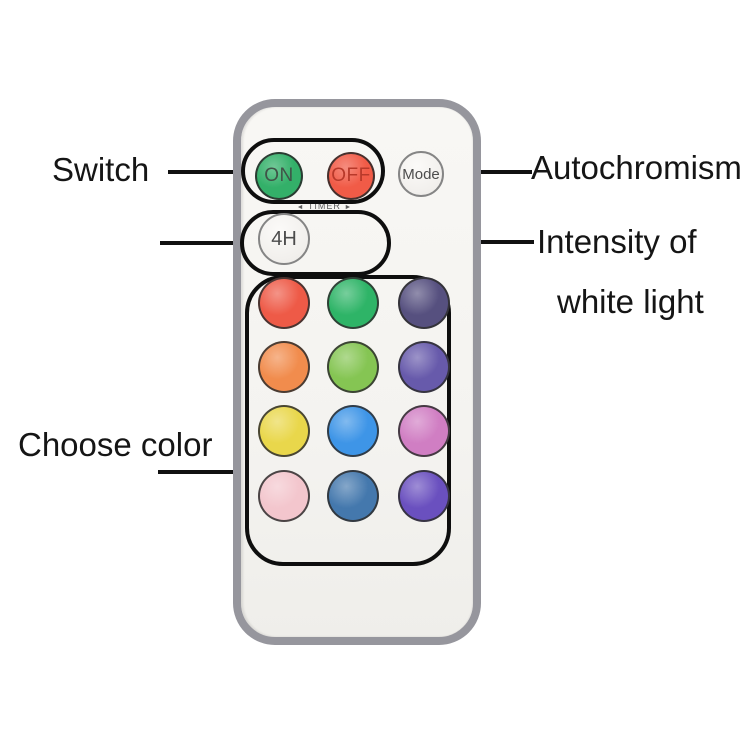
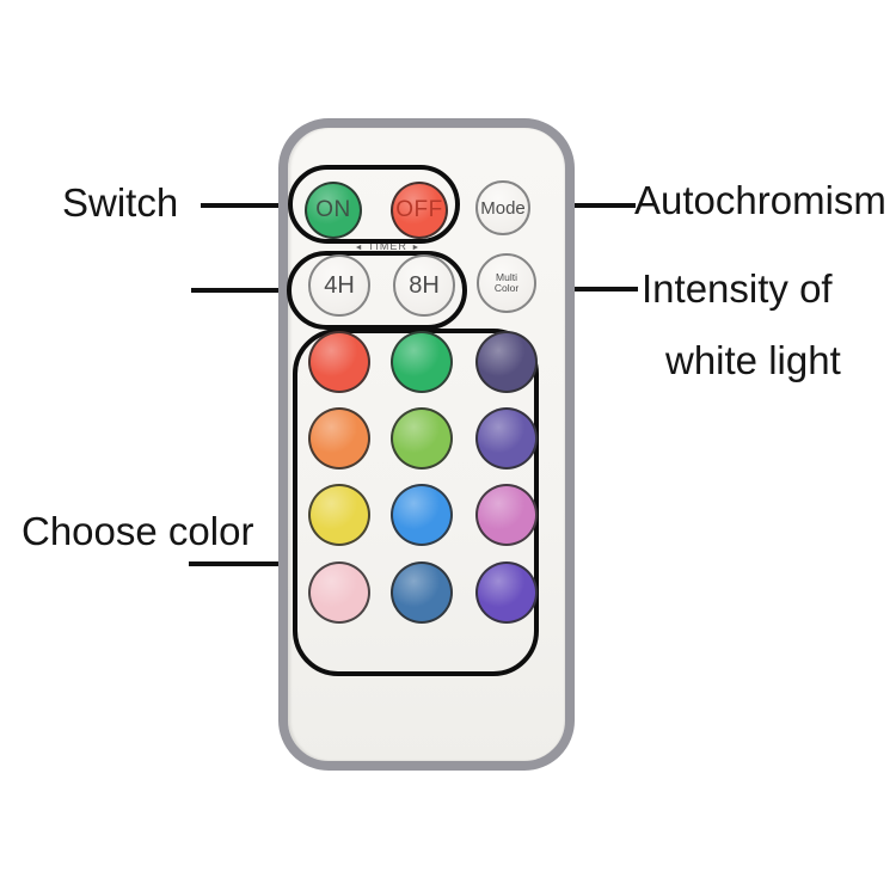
  Switch
  Choose color
  Autochromism
  Intensity of
  white light
  TIMER
  ON
  OFF
  Mode
  4H
+ 8H
+ Multi Color
